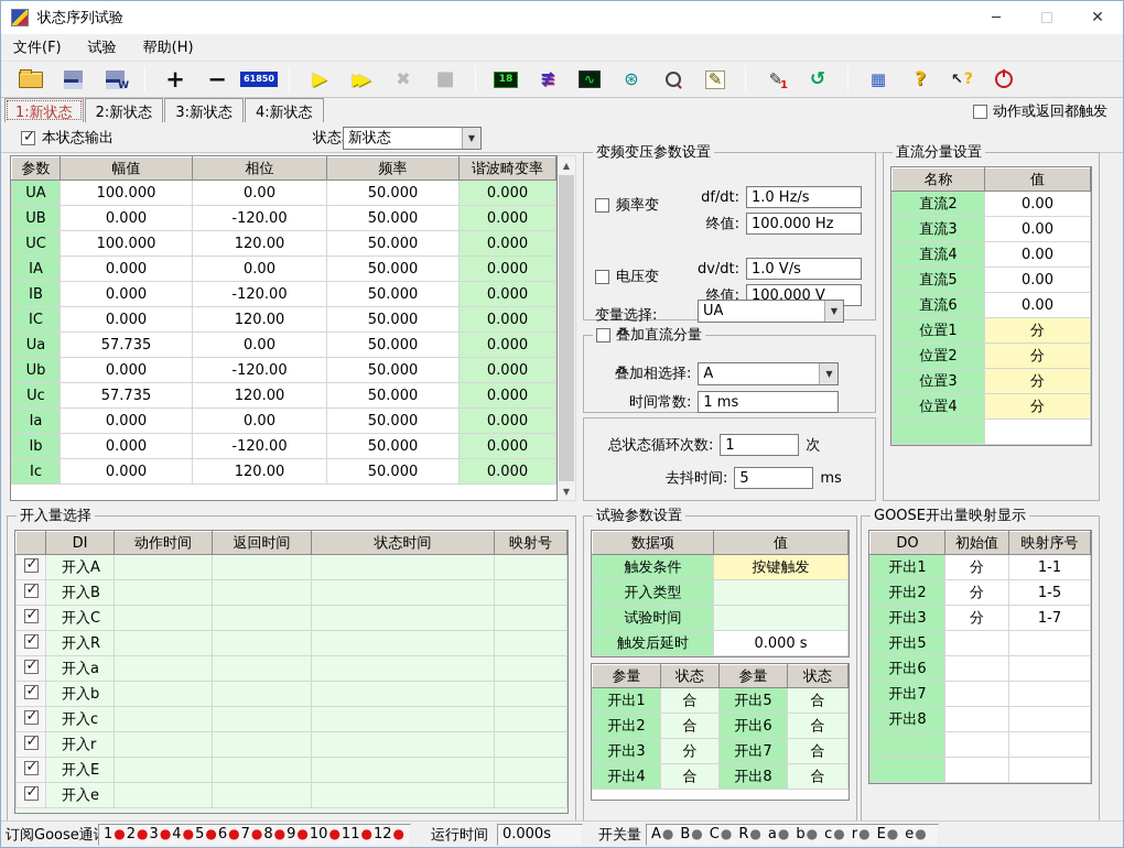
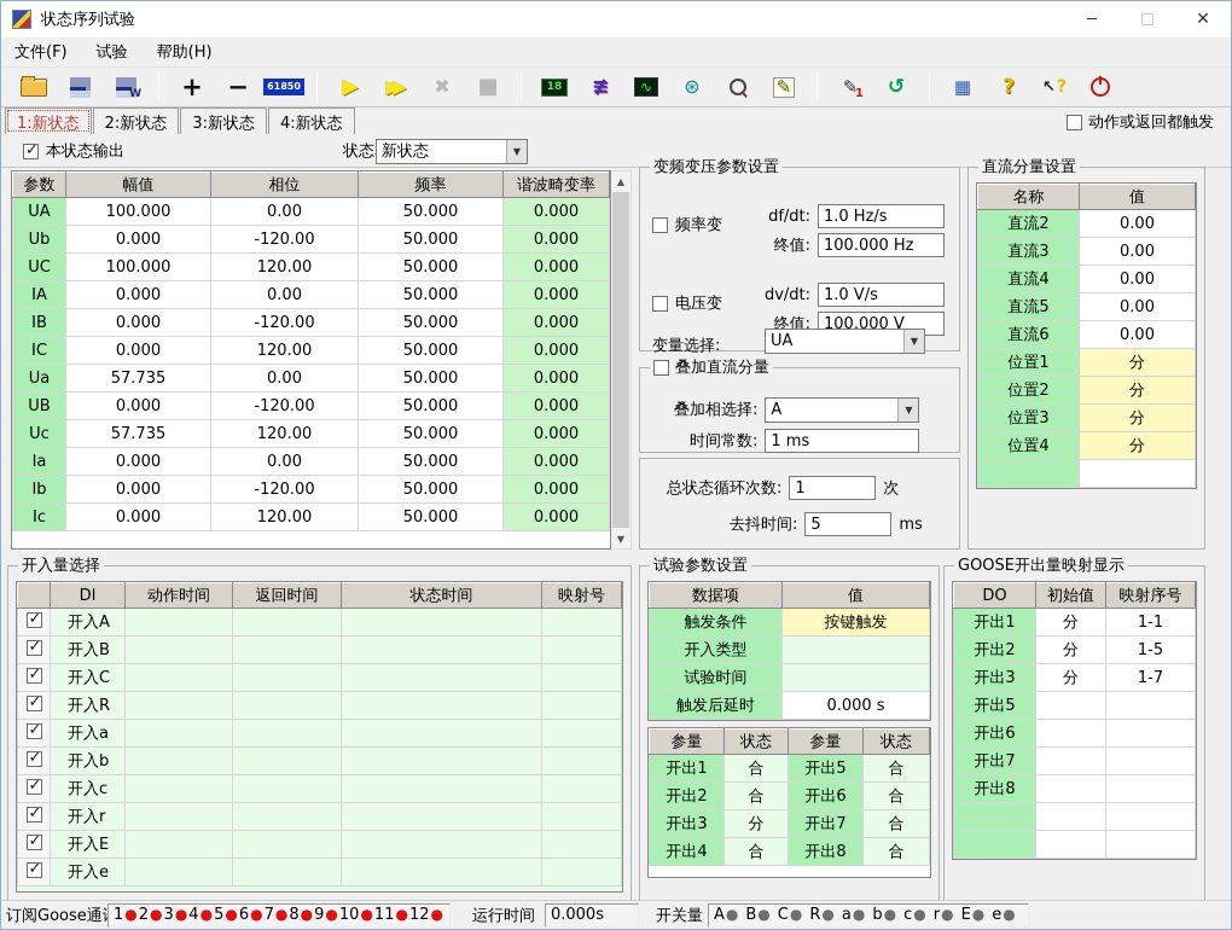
  状态序列试验
  ─
  ✕
  文件(F)
  试验
  帮助(H)
  +
  −
  61850
  ▶
  ▶▶
  ✖
  ■
  18
  ≢
  ∿
  ⊛
  ✎
  ✎
  ↺
  ▦
  ?
  ?
  1:新状态 2:新状态 3:新状态 4:新状态
  动作或返回都触发
  本状态输出
  新状态
  ▼
  参数	幅值	相位	频率	谐波畸变率
  UA	100.000	0.00	50.000	0.000
- UB	0.000	-120.00	50.000	0.000
+ Ub	0.000	-120.00	50.000	0.000
  UC	100.000	120.00	50.000	0.000
  IA	0.000	0.00	50.000	0.000
  IB	0.000	-120.00	50.000	0.000
  IC	0.000	120.00	50.000	0.000
  Ua	57.735	0.00	50.000	0.000
- Ub	0.000	-120.00	50.000	0.000
+ UB	0.000	-120.00	50.000	0.000
  Uc	57.735	120.00	50.000	0.000
  Ia	0.000	0.00	50.000	0.000
  Ib	0.000	-120.00	50.000	0.000
  Ic	0.000	120.00	50.000	0.000
  ▲
  ▼
  变频变压参数设置
  频率变
  df/dt:
  1.0 Hz/s
  终值:
  100.000 Hz
  电压变
  dv/dt:
  1.0 V/s
  终值:
  100.000 V
  变量选择:
  UA
  ▼
  叠加直流分量
  叠加相选择:
  A
  ▼
  时间常数:
  1 ms
  总状态循环次数:
  1
  次
  去抖时间:
  5
  ms
  直流分量设置
  名称	值
  直流2	0.00
  直流3	0.00
  直流4	0.00
  直流5	0.00
  直流6	0.00
  位置1	分
  位置2	分
  位置3	分
  位置4	分
  开入量选择
  	DI	动作时间	返回时间	状态时间	映射号
  	开入A
  	开入B
  	开入C
  	开入R
  	开入a
  	开入b
  	开入c
  	开入r
  	开入E
  	开入e
  试验参数设置
  数据项	值
  触发条件	按键触发
  开入类型
  试验时间
  触发后延时	0.000 s
  参量	状态	参量	状态
  开出1	合	开出5	合
  开出2	合	开出6	合
  开出3	分	开出7	合
  开出4	合	开出8	合
  GOOSE开出量映射显示
  DO	初始值	映射序号
  开出1	分	1-1
  开出2	分	1-5
  开出3	分	1-7
  开出5
  开出6
  开出7
  开出8
  订阅Goose通
  1
  2
  3
  4
  5
  6
  7
  8
  9
  10
  11
  12
  运行时间
  0.000s
  开关量
  A
  B
  C
  R
  a
  b
  c
  r
  E
  e
